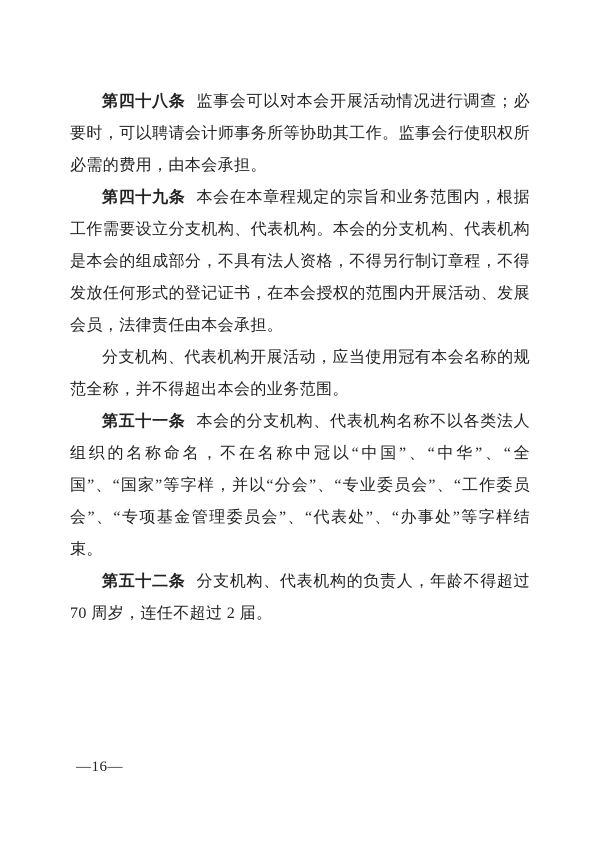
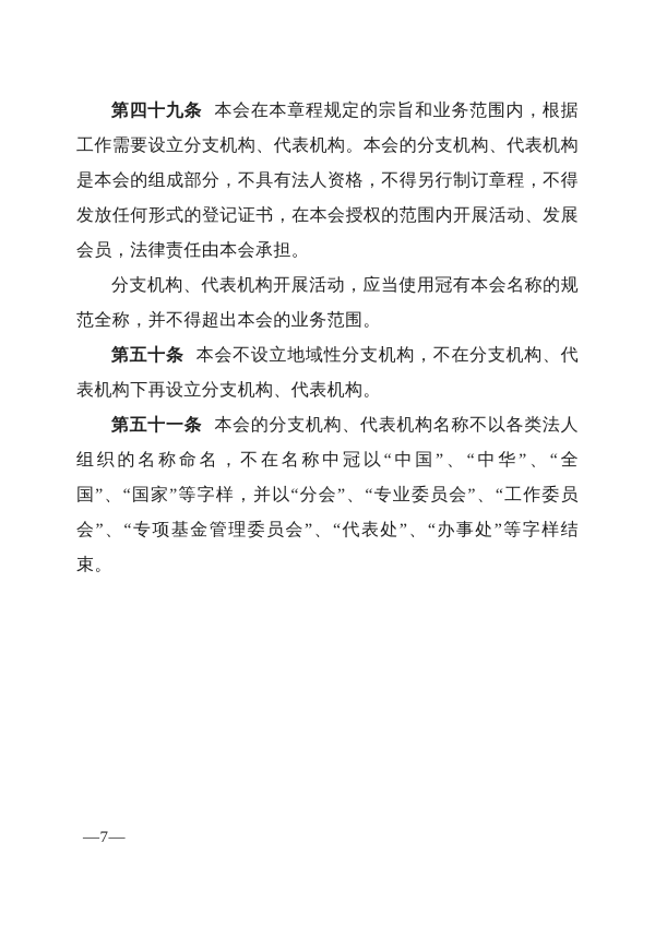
- 第四十八条 监事会可以对本会开展活动情况进行调查；必要时，可以聘请会计师事务所等协助其工作。监事会行使职权所必需的费用，由本会承担。
  第四十九条 本会在本章程规定的宗旨和业务范围内，根据工作需要设立分支机构、代表机构。本会的分支机构、代表机构是本会的组成部分，不具有法人资格，不得另行制订章程，不得发放任何形式的登记证书，在本会授权的范围内开展活动、发展会员，法律责任由本会承担。
  分支机构、代表机构开展活动，应当使用冠有本会名称的规范全称，并不得超出本会的业务范围。
+ 第五十条 本会不设立地域性分支机构，不在分支机构、代表机构下再设立分支机构、代表机构。
  第五十一条 本会的分支机构、代表机构名称不以各类法人组织的名称命名，不在名称中冠以“中国”、“中华”、“全国”、“国家”等字样，并以“分会”、“专业委员会”、“工作委员会”、“专项基金管理委员会”、“代表处”、“办事处”等字样结束。
- 第五十二条 分支机构、代表机构的负责人，年龄不得超过 70 周岁，连任不超过 2 届。
- —16—
+ —7—
